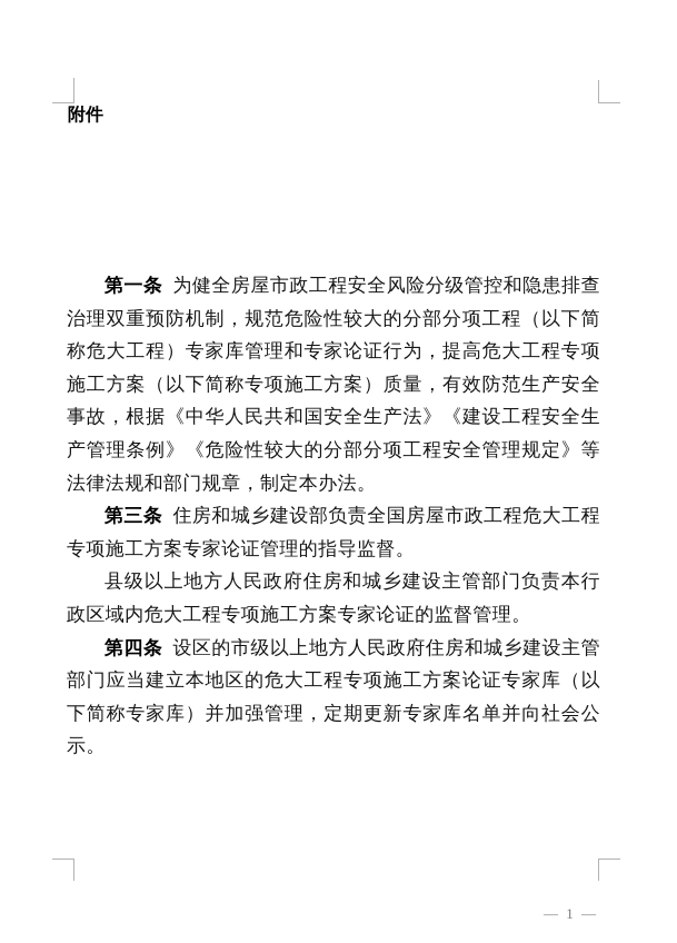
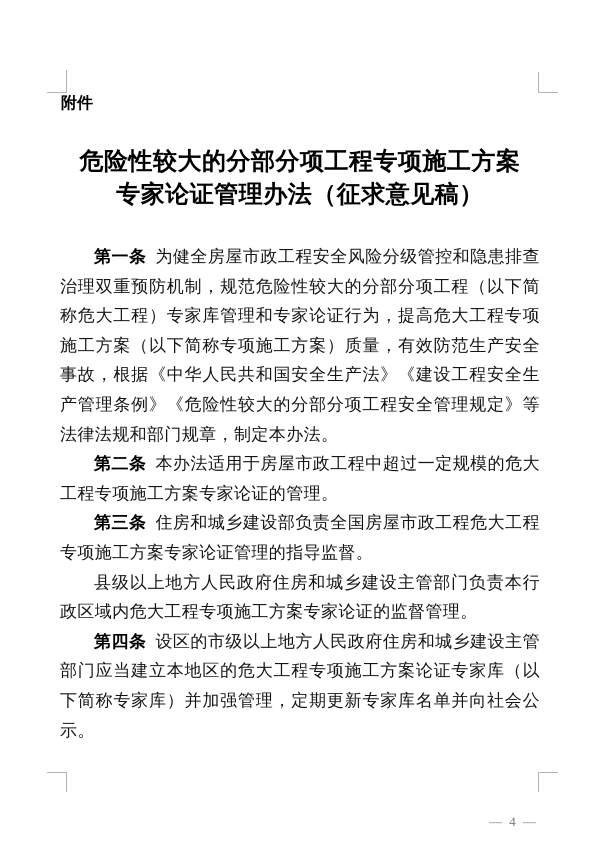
  附件
+ 危险性较大的分部分项工程专项施工方案
+ 专家论证管理办法（征求意见稿）
  第一条 为健全房屋市政工程安全风险分级管控和隐患排查治理双重预防机制，规范危险性较大的分部分项工程（以下简称危大工程）专家库管理和专家论证行为，提高危大工程专项施工方案（以下简称专项施工方案）质量，有效防范生产安全事故，根据《中华人民共和国安全生产法》《建设工程安全生产管理条例》《危险性较大的分部分项工程安全管理规定》等法律法规和部门规章，制定本办法。
+ 第二条 本办法适用于房屋市政工程中超过一定规模的危大工程专项施工方案专家论证的管理。
  第三条 住房和城乡建设部负责全国房屋市政工程危大工程专项施工方案专家论证管理的指导监督。
  县级以上地方人民政府住房和城乡建设主管部门负责本行政区域内危大工程专项施工方案专家论证的监督管理。
  第四条 设区的市级以上地方人民政府住房和城乡建设主管部门应当建立本地区的危大工程专项施工方案论证专家库（以下简称专家库）并加强管理，定期更新专家库名单并向社会公示。
- — 1 —
+ — 4 —
